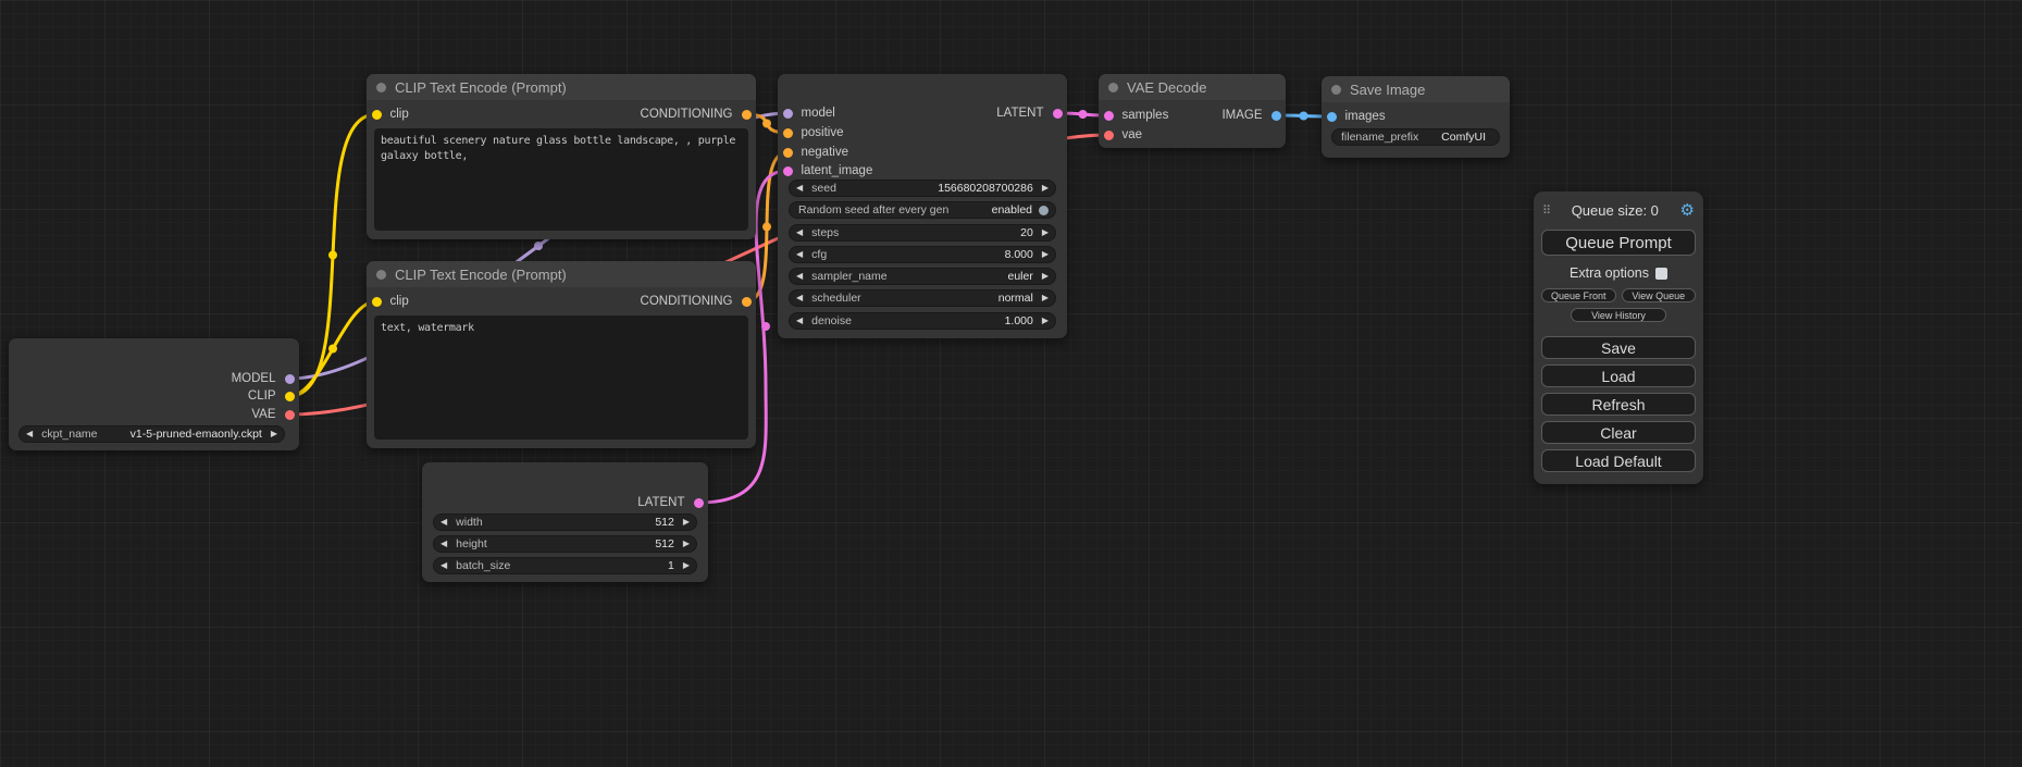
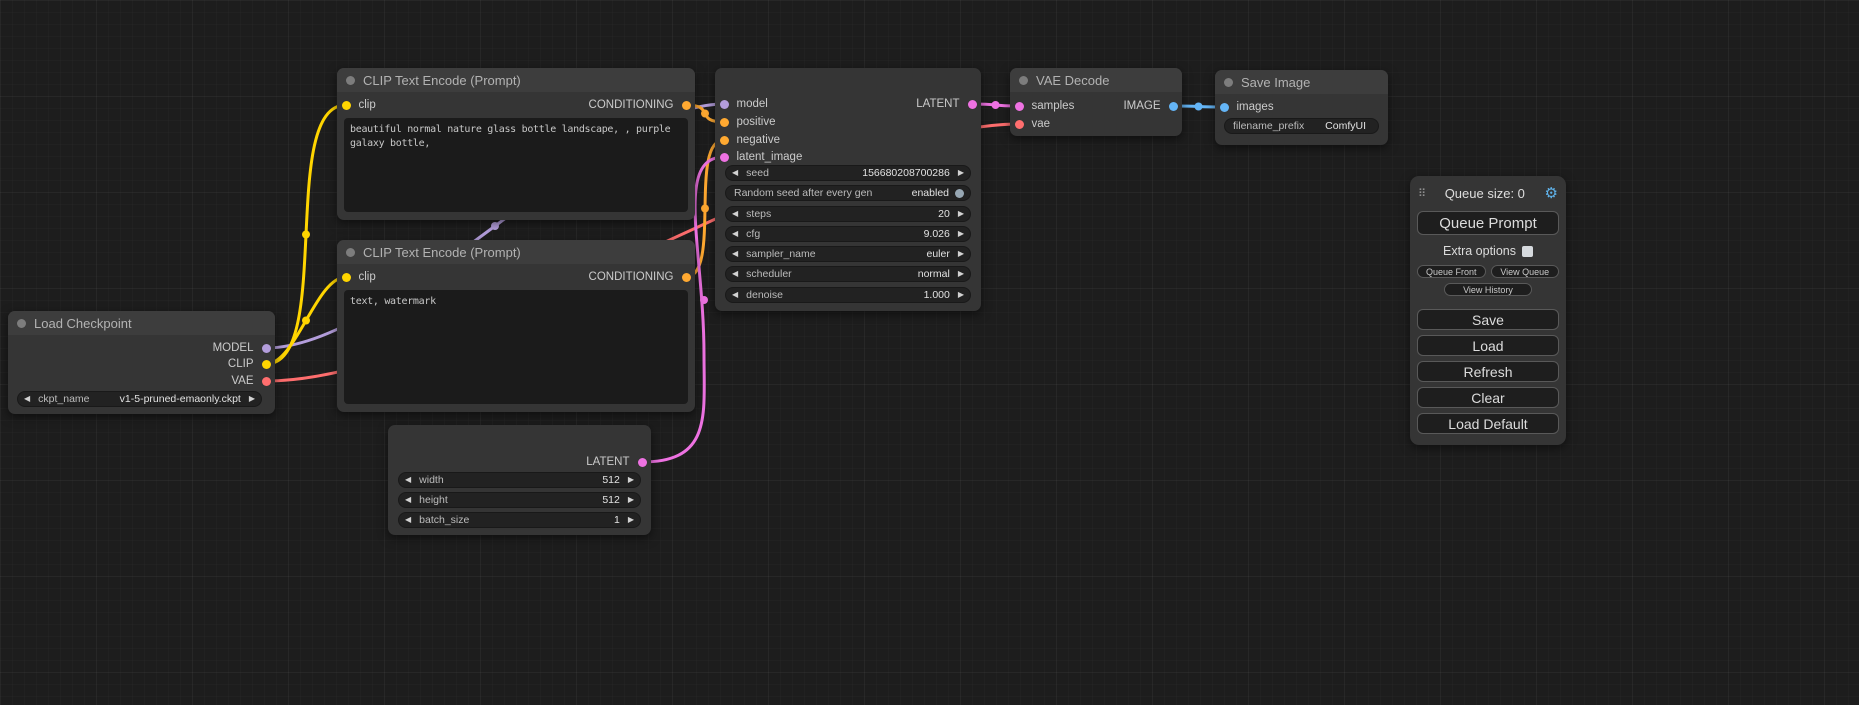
+ Load Checkpoint
  MODEL
  CLIP
  VAE
  ◀
  ckpt_name
  v1-5-pruned-emaonly.ckpt
  ▶
  CLIP Text Encode (Prompt)
  clip
  CONDITIONING
- beautiful scenery nature glass bottle landscape, , purple galaxy bottle,
+ beautiful normal nature glass bottle landscape, , purple galaxy bottle,
  CLIP Text Encode (Prompt)
  clip
  CONDITIONING
  text, watermark
  LATENT
  ◀
  width
  512
  ▶
  ◀
  height
  512
  ▶
  ◀
  batch_size
  1
  ▶
  model
  LATENT
  positive
  negative
  latent_image
  ◀
  seed
  156680208700286
  ▶
  Random seed after every gen
  enabled
  ◀
  steps
  20
  ▶
  ◀
  cfg
- 8.000
+ 9.026
  ▶
  ◀
  sampler_name
  euler
  ▶
  ◀
  scheduler
  normal
  ▶
  ◀
  denoise
  1.000
  ▶
  VAE Decode
  samples
  IMAGE
  vae
  Save Image
  images
  filename_prefix
  ComfyUI
  ⠿
  Queue size: 0
  ⚙
  Queue Prompt
  Extra options
  Queue Front
  View Queue
  View History
  Save
  Load
  Refresh
  Clear
  Load Default
